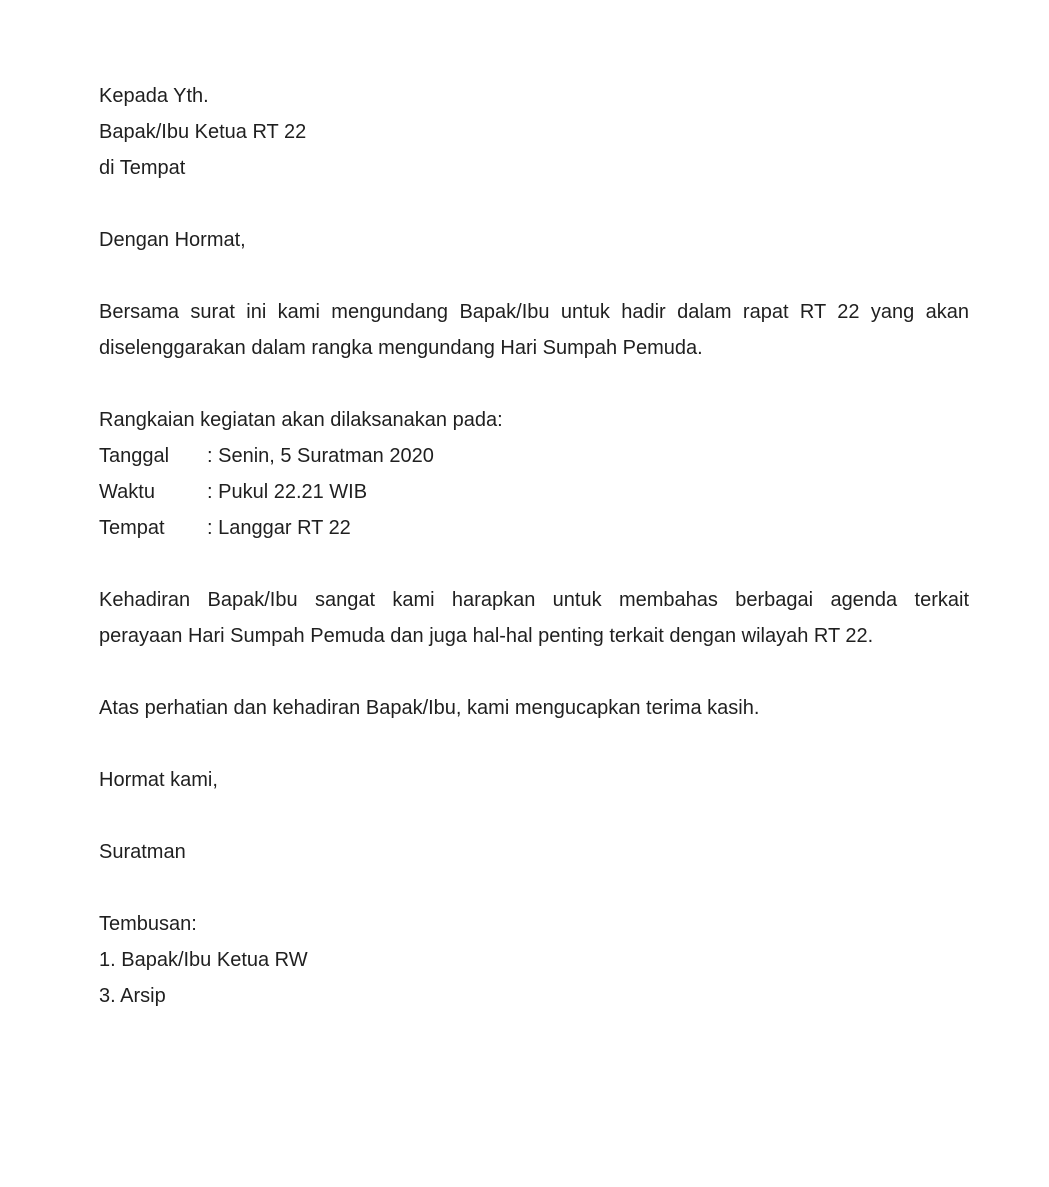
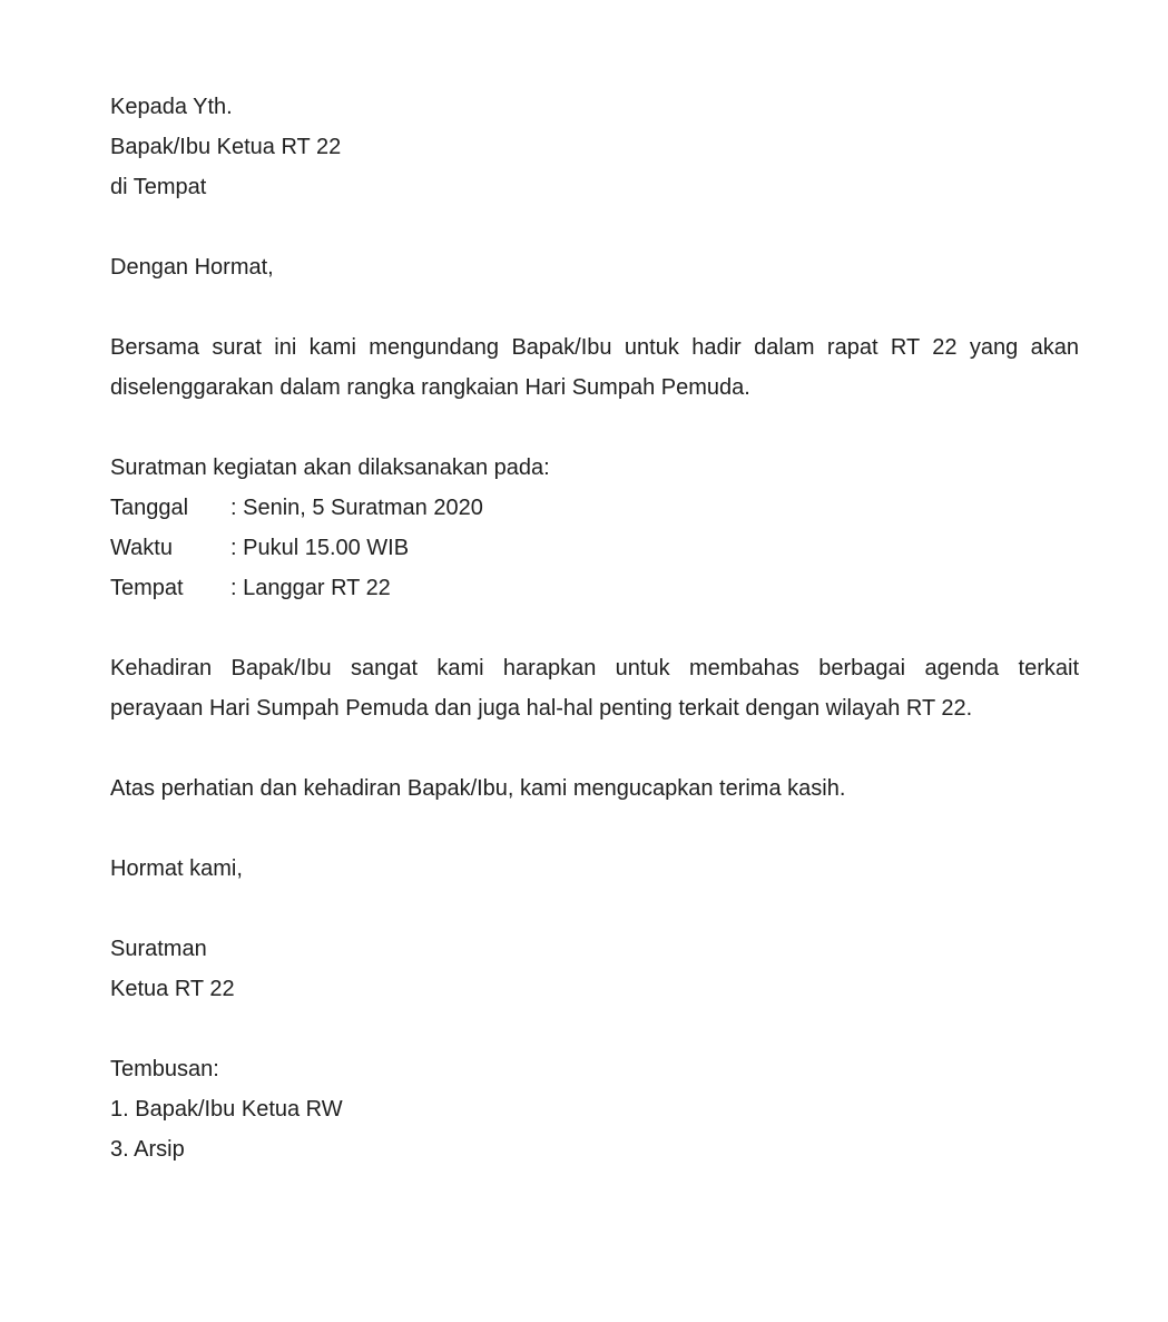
  Kepada Yth.
  Bapak/Ibu Ketua RT 22
  di Tempat
  Dengan Hormat,
  Bersama surat ini kami mengundang Bapak/Ibu untuk hadir dalam rapat RT 22 yang akan
- diselenggarakan dalam rangka mengundang Hari Sumpah Pemuda.
+ diselenggarakan dalam rangka rangkaian Hari Sumpah Pemuda.
- Rangkaian kegiatan akan dilaksanakan pada:
+ Suratman kegiatan akan dilaksanakan pada:
  Tanggal : Senin, 5 Suratman 2020
- Waktu : Pukul 22.21 WIB
+ Waktu : Pukul 15.00 WIB
  Tempat : Langgar RT 22
  Kehadiran Bapak/Ibu sangat kami harapkan untuk membahas berbagai agenda terkait
  perayaan Hari Sumpah Pemuda dan juga hal-hal penting terkait dengan wilayah RT 22.
  Atas perhatian dan kehadiran Bapak/Ibu, kami mengucapkan terima kasih.
  Hormat kami,
  Suratman
+ Ketua RT 22
  Tembusan:
  1. Bapak/Ibu Ketua RW
  3. Arsip
